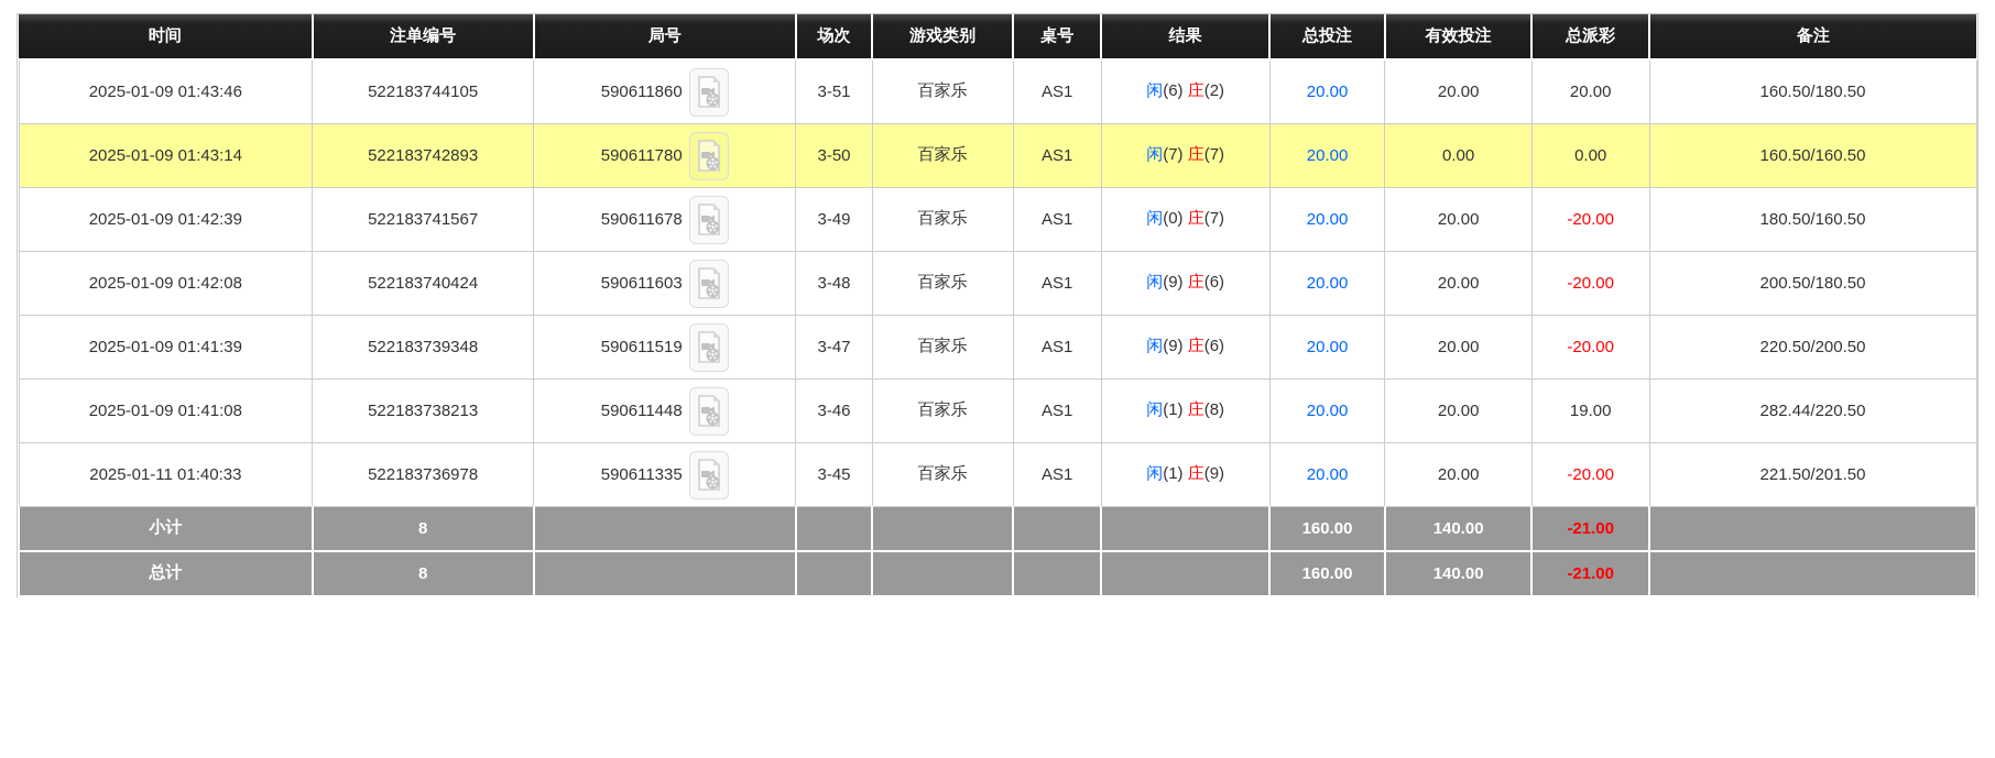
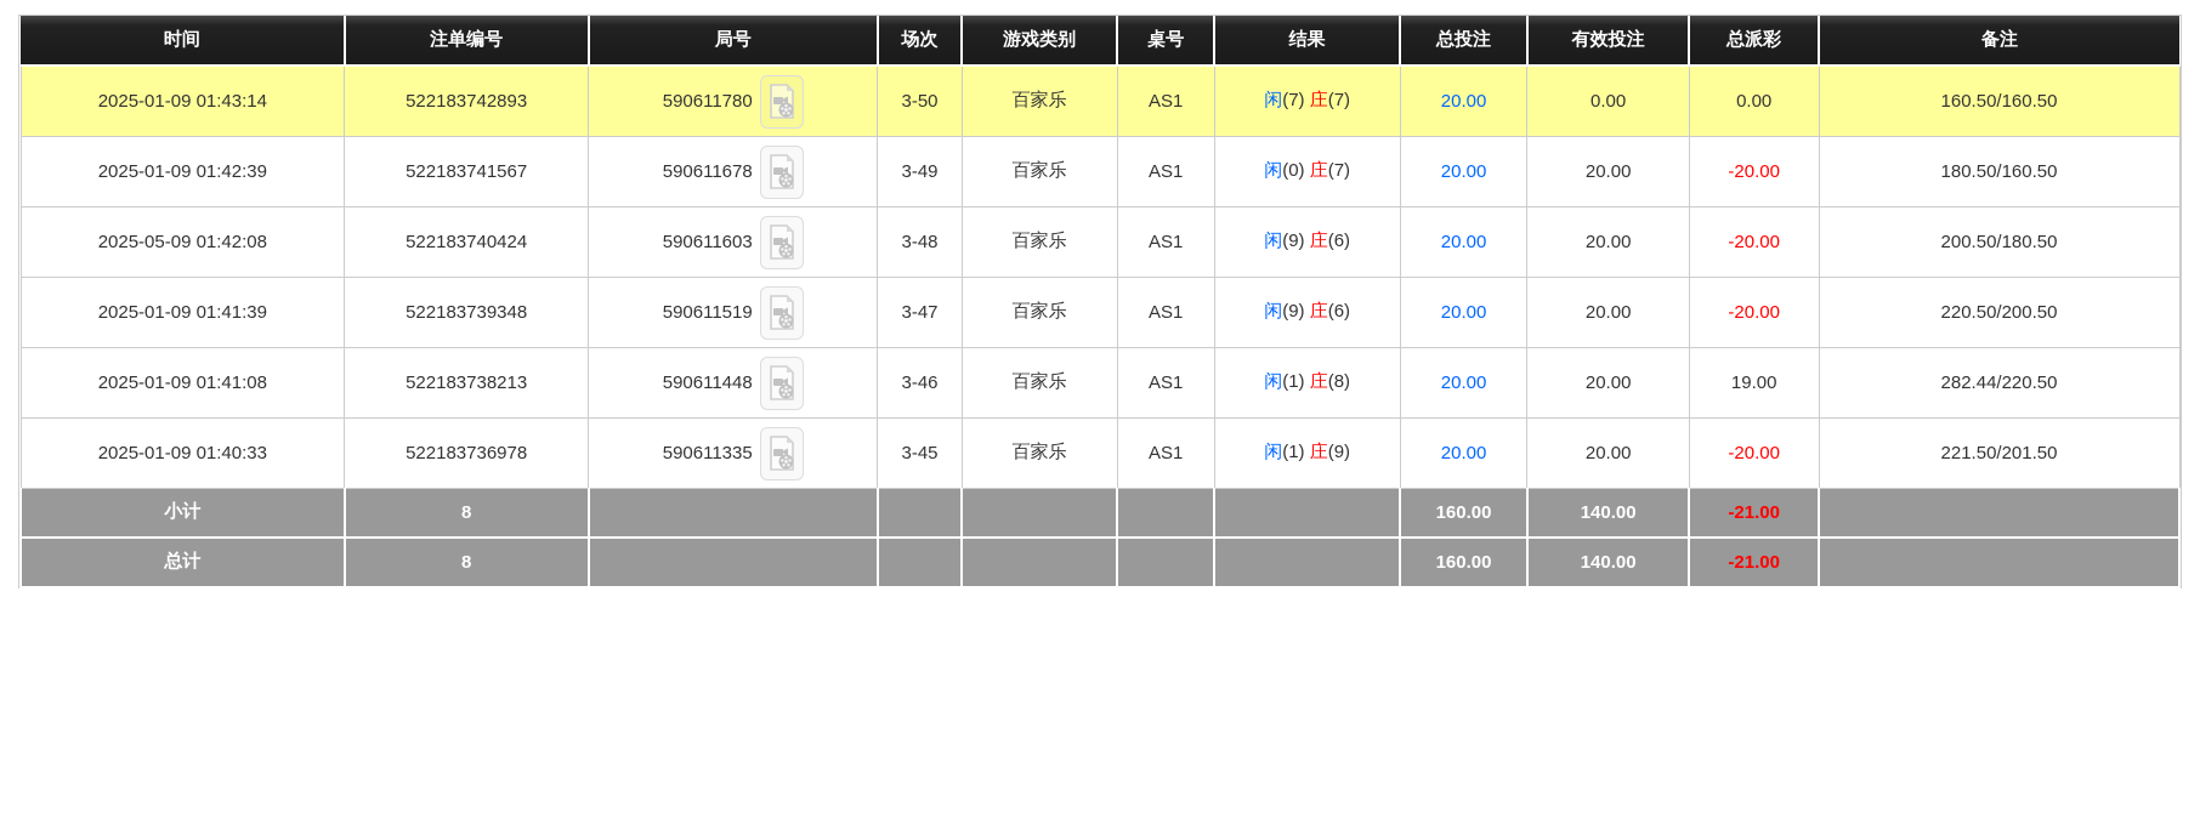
  时间	注单编号	局号	场次	游戏类别	桌号	结果	总投注	有效投注	总派彩	备注
- 2025-01-09 01:43:46	522183744105	590611860	3-51	百家乐	AS1	闲(6) 庄(2)	20.00	20.00	20.00	160.50/180.50
  2025-01-09 01:43:14	522183742893	590611780	3-50	百家乐	AS1	闲(7) 庄(7)	20.00	0.00	0.00	160.50/160.50
  2025-01-09 01:42:39	522183741567	590611678	3-49	百家乐	AS1	闲(0) 庄(7)	20.00	20.00	-20.00	180.50/160.50
- 2025-01-09 01:42:08	522183740424	590611603	3-48	百家乐	AS1	闲(9) 庄(6)	20.00	20.00	-20.00	200.50/180.50
+ 2025-05-09 01:42:08	522183740424	590611603	3-48	百家乐	AS1	闲(9) 庄(6)	20.00	20.00	-20.00	200.50/180.50
  2025-01-09 01:41:39	522183739348	590611519	3-47	百家乐	AS1	闲(9) 庄(6)	20.00	20.00	-20.00	220.50/200.50
  2025-01-09 01:41:08	522183738213	590611448	3-46	百家乐	AS1	闲(1) 庄(8)	20.00	20.00	19.00	282.44/220.50
- 2025-01-11 01:40:33	522183736978	590611335	3-45	百家乐	AS1	闲(1) 庄(9)	20.00	20.00	-20.00	221.50/201.50
+ 2025-01-09 01:40:33	522183736978	590611335	3-45	百家乐	AS1	闲(1) 庄(9)	20.00	20.00	-20.00	221.50/201.50
  小计	8						160.00	140.00	-21.00
  总计	8						160.00	140.00	-21.00
